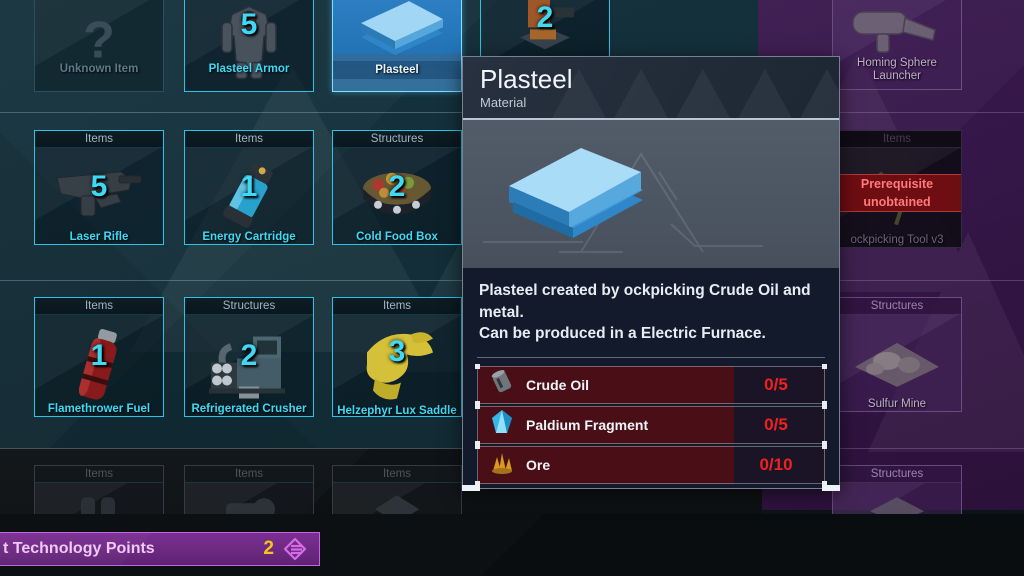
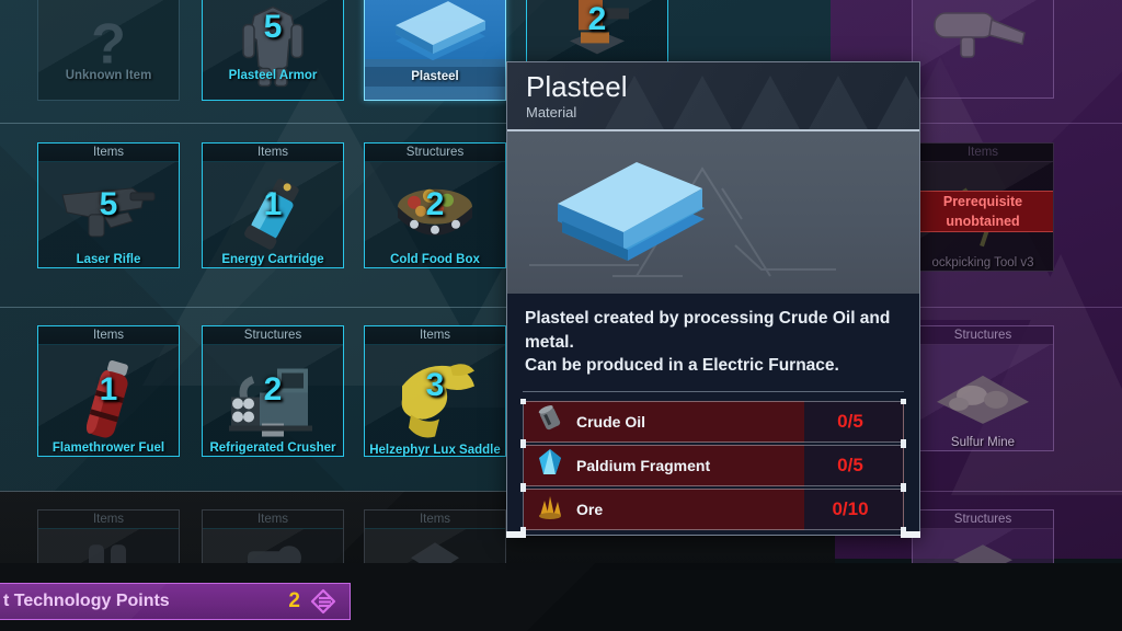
  ?
  Unknown Item
  5
  Plasteel Armor
  Plasteel
  2
  Items
  5
  Laser Rifle
  Items
  1
  Energy Cartridge
  Structures
  2
  Cold Food Box
  Items
  1
  Flamethrower Fuel
  Structures
  2
  Refrigerated Crusher
  Items
  3
  Helzephyr Lux Saddle
  Items
  Items
  Items
- Homing Sphere Launcher
  Items
  Prerequisite unobtained
  ockpicking Tool v3
  Structures
  Sulfur Mine
  Structures
  Plasteel
  Material
- Plasteel created by ockpicking Crude Oil and metal.
+ Plasteel created by processing Crude Oil and metal.
  Can be produced in a Electric Furnace.
  Crude Oil
  0/5
  Paldium Fragment
  0/5
  Ore
  0/10
  t Technology Points
  2
